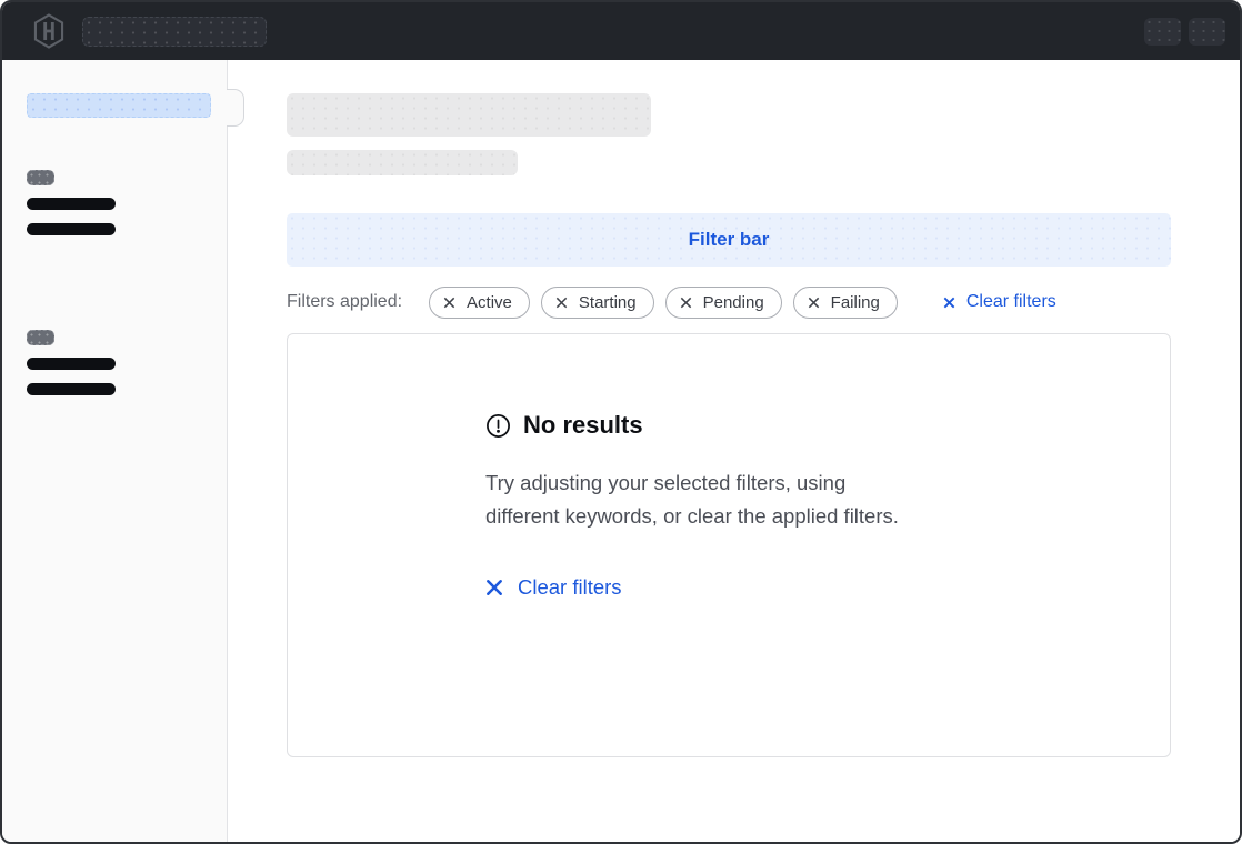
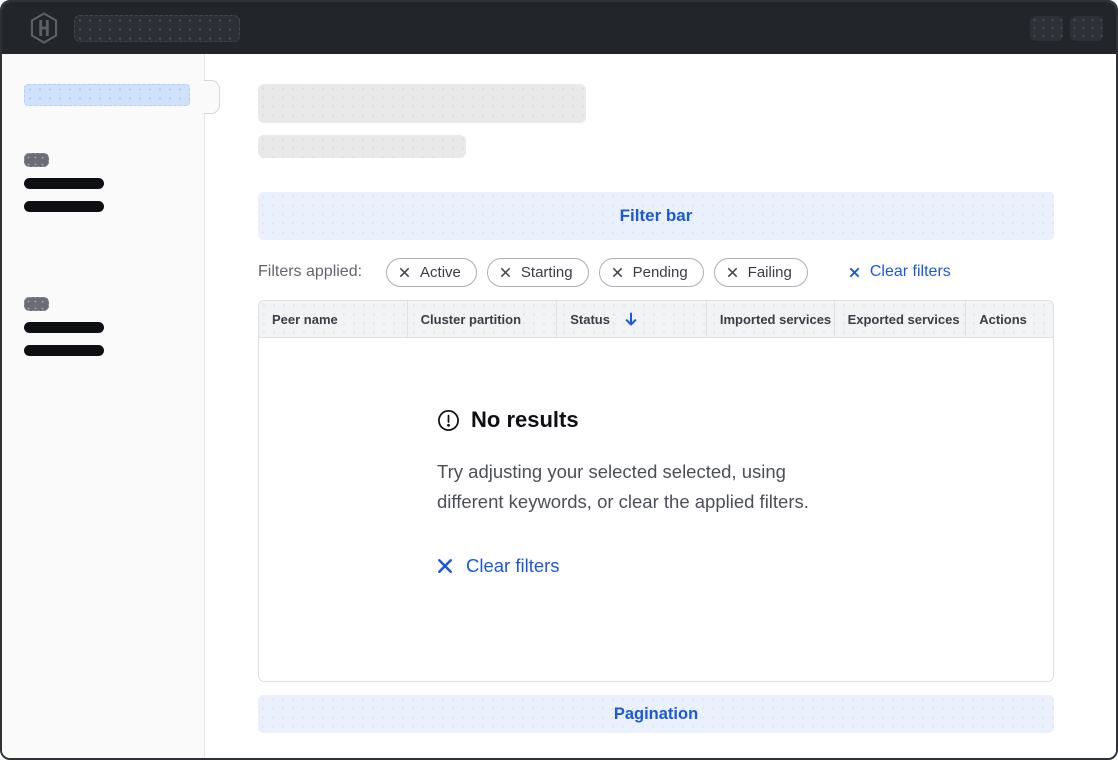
  Filter bar
  Filters applied:
  Active
  Starting
  Pending
  Failing
  Clear filters
+ Peer name
+ Cluster partition
+ Status
+ Imported services
+ Exported services
+ Actions
  No results
- Try adjusting your selected filters, using different keywords, or clear the applied filters.
+ Try adjusting your selected selected, using different keywords, or clear the applied filters.
  Clear filters
+ Pagination
